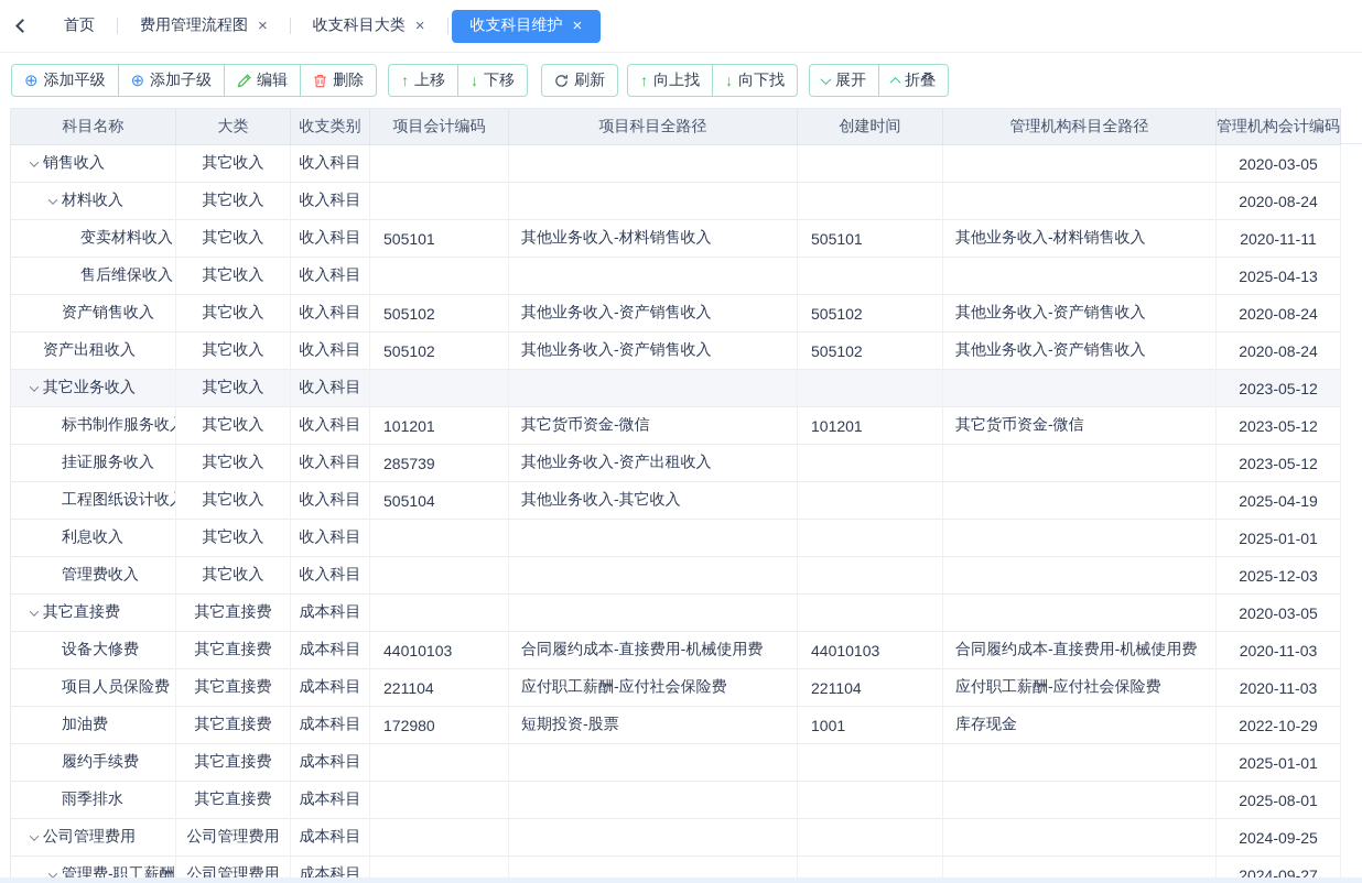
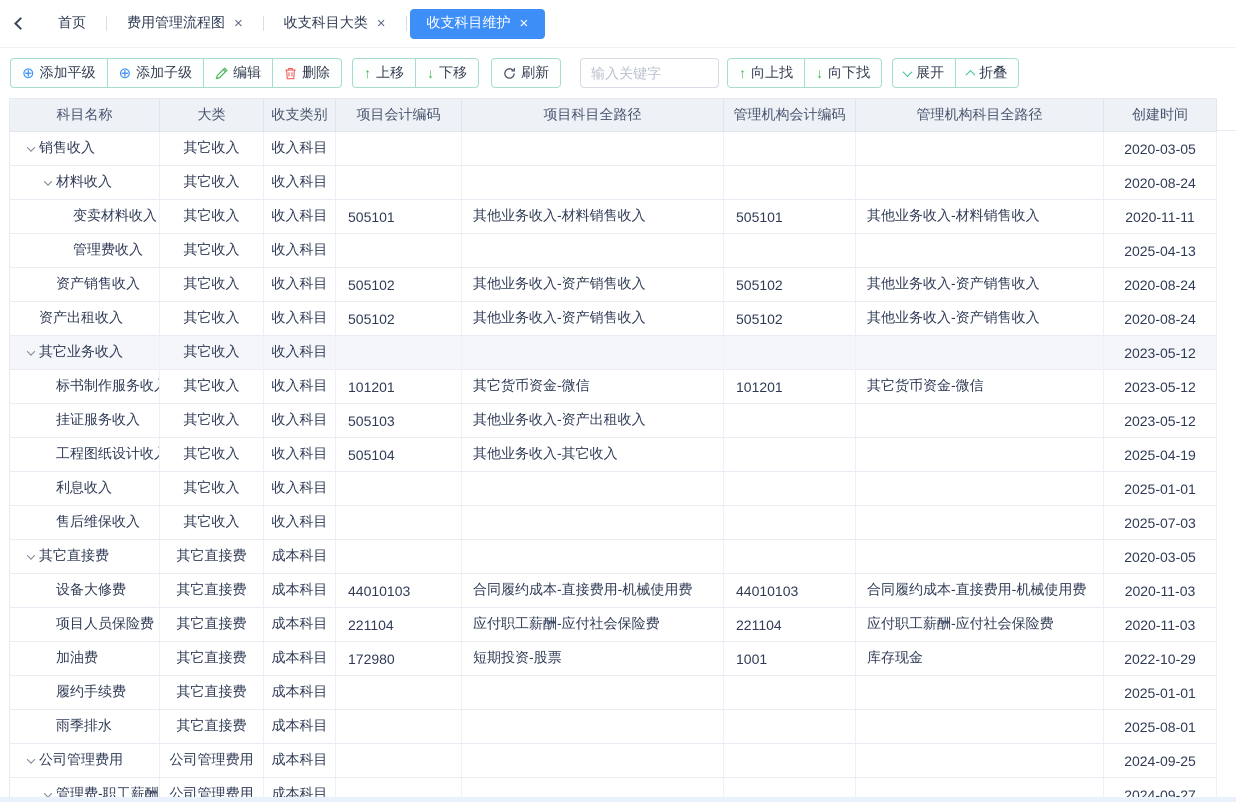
  首页
  费用管理流程图
  ×
  收支科目大类
  ×
  收支科目维护
  ×
  ⊕
  添加平级
  ⊕
  添加子级
  编辑
  删除
  ↑
  上移
  ↓
  下移
  刷新
+ 输入关键字
  ↑
  向上找
  ↓
  向下找
  展开
  折叠
  科目名称
  大类
  收支类别
  项目会计编码
  项目科目全路径
- 创建时间
+ 管理机构会计编码
  管理机构科目全路径
- 管理机构会计编码
+ 创建时间
  销售收入
  其它收入
  收入科目
  2020-03-05
  材料收入
  其它收入
  收入科目
  2020-08-24
  变卖材料收入
  其它收入
  收入科目
  505101
  其他业务收入-材料销售收入
  505101
  其他业务收入-材料销售收入
  2020-11-11
- 售后维保收入
+ 管理费收入
  其它收入
  收入科目
  2025-04-13
  资产销售收入
  其它收入
  收入科目
  505102
  其他业务收入-资产销售收入
  505102
  其他业务收入-资产销售收入
  2020-08-24
  资产出租收入
  其它收入
  收入科目
  505102
  其他业务收入-资产销售收入
  505102
  其他业务收入-资产销售收入
  2020-08-24
  其它业务收入
  其它收入
  收入科目
  2023-05-12
  标书制作服务收
  其它收入
  收入科目
  101201
  其它货币资金-微信
  101201
  其它货币资金-微信
  2023-05-12
  挂证服务收入
  其它收入
  收入科目
- 285739
+ 505103
  其他业务收入-资产出租收入
  2023-05-12
  工程图纸设计收
  其它收入
  收入科目
  505104
  其他业务收入-其它收入
  2025-04-19
  利息收入
  其它收入
  收入科目
  2025-01-01
- 管理费收入
+ 售后维保收入
  其它收入
  收入科目
- 2025-12-03
+ 2025-07-03
  其它直接费
  其它直接费
  成本科目
  2020-03-05
  设备大修费
  其它直接费
  成本科目
  44010103
  合同履约成本-直接费用-机械使用费
  44010103
  合同履约成本-直接费用-机械使用费
  2020-11-03
  项目人员保险费
  其它直接费
  成本科目
  221104
  应付职工薪酬-应付社会保险费
  221104
  应付职工薪酬-应付社会保险费
  2020-11-03
  加油费
  其它直接费
  成本科目
  172980
  短期投资-股票
  1001
  库存现金
  2022-10-29
  履约手续费
  其它直接费
  成本科目
  2025-01-01
  雨季排水
  其它直接费
  成本科目
  2025-08-01
  公司管理费用
  公司管理费用
  成本科目
  2024-09-25
  管理费-职工薪酬
  公司管理费用
  成本科目
  2024-09-27
